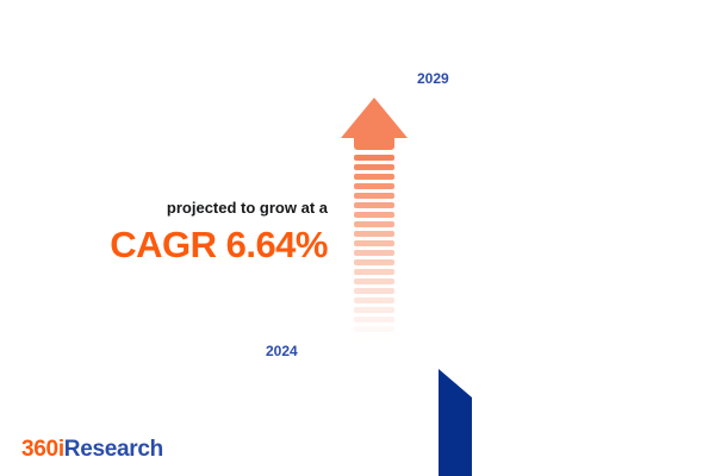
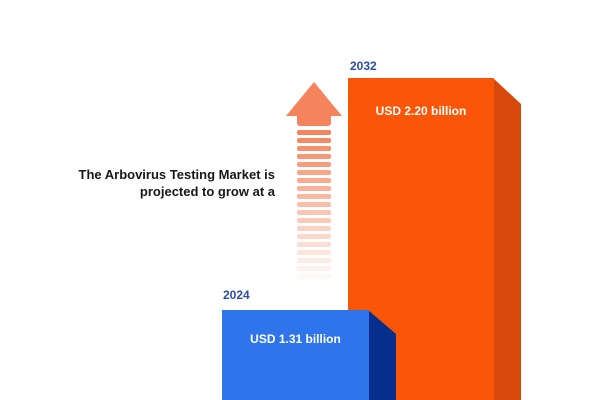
- 2029
+ 2032
+ USD 2.20 billion
  2024
+ USD 1.31 billion
+ The Arbovirus Testing Market is
  projected to grow at a
- CAGR 6.64%
- 360iResearch
